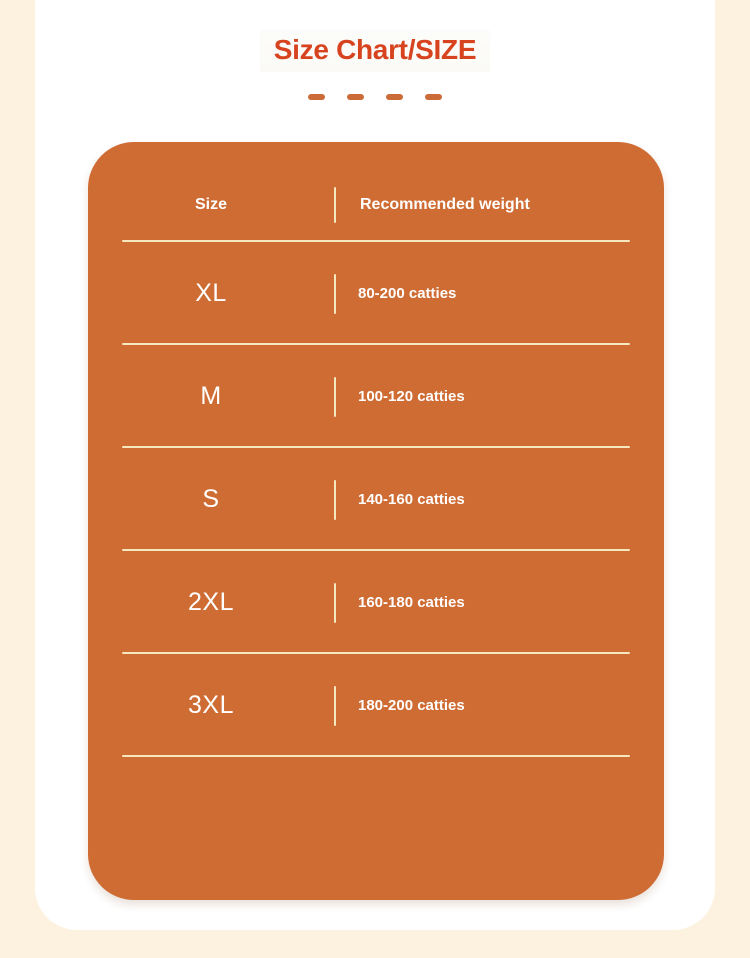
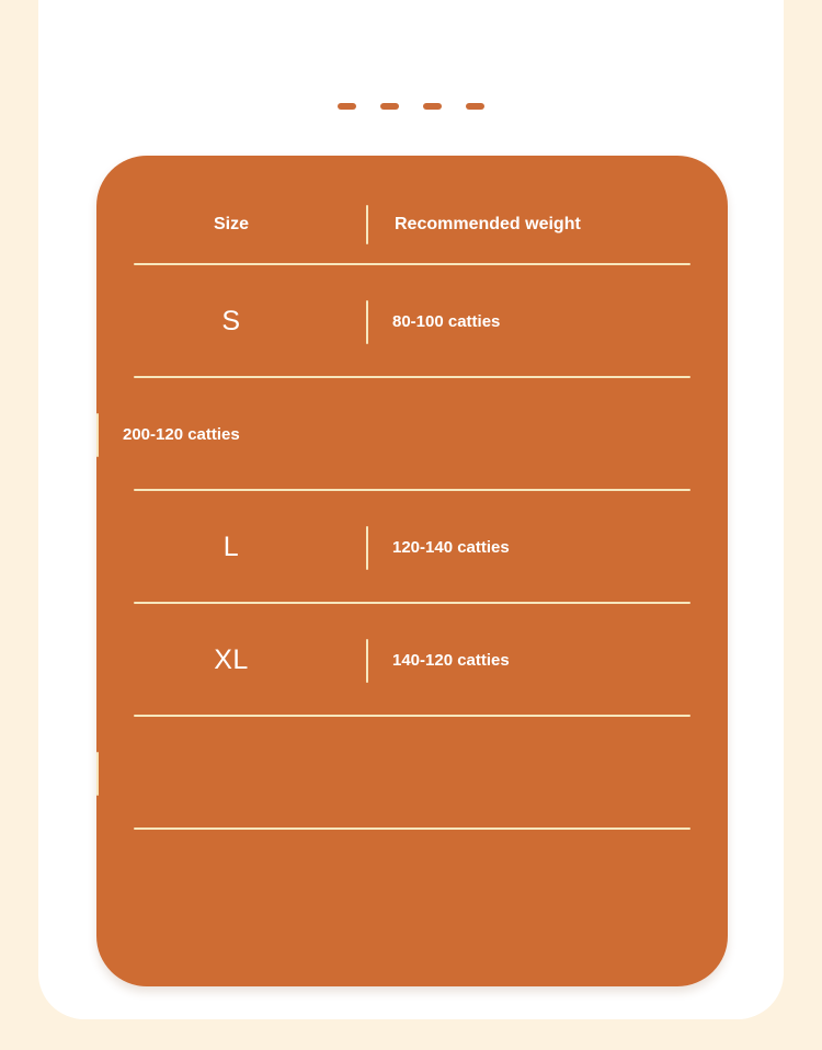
- Size Chart/SIZE
  Size
  Recommended weight
- XL
+ S
- 80-200 catties
+ 80-100 catties
- M
- 100-120 catties
+ 200-120 catties
+ L
+ 120-140 catties
- S
+ XL
- 140-160 catties
+ 140-120 catties
- 2XL
- 160-180 catties
- 3XL
- 180-200 catties
